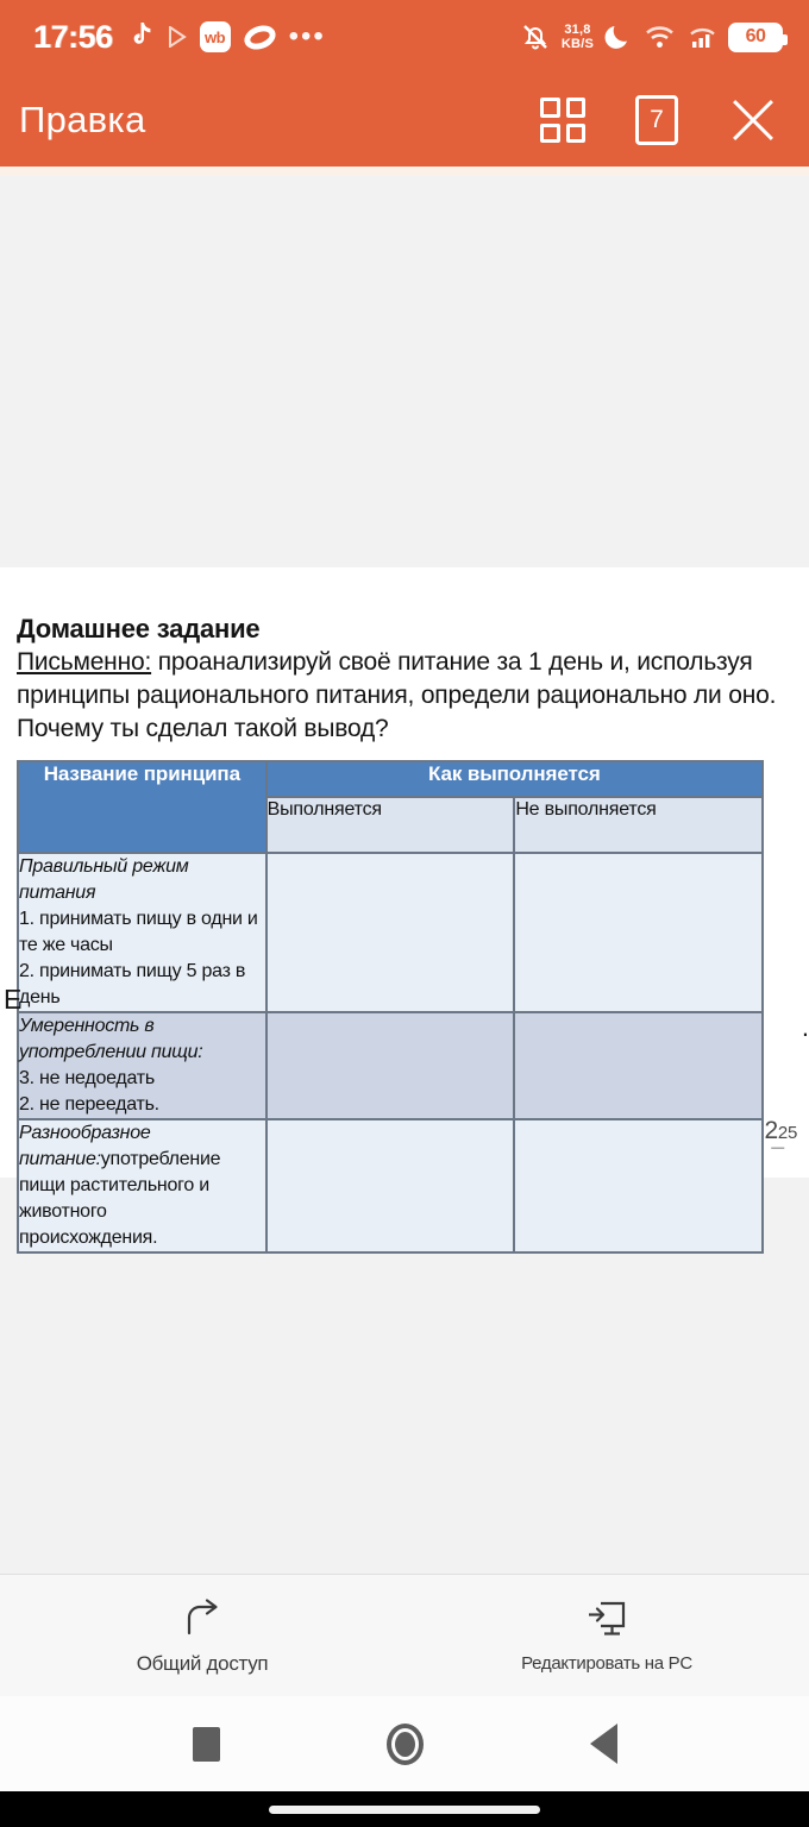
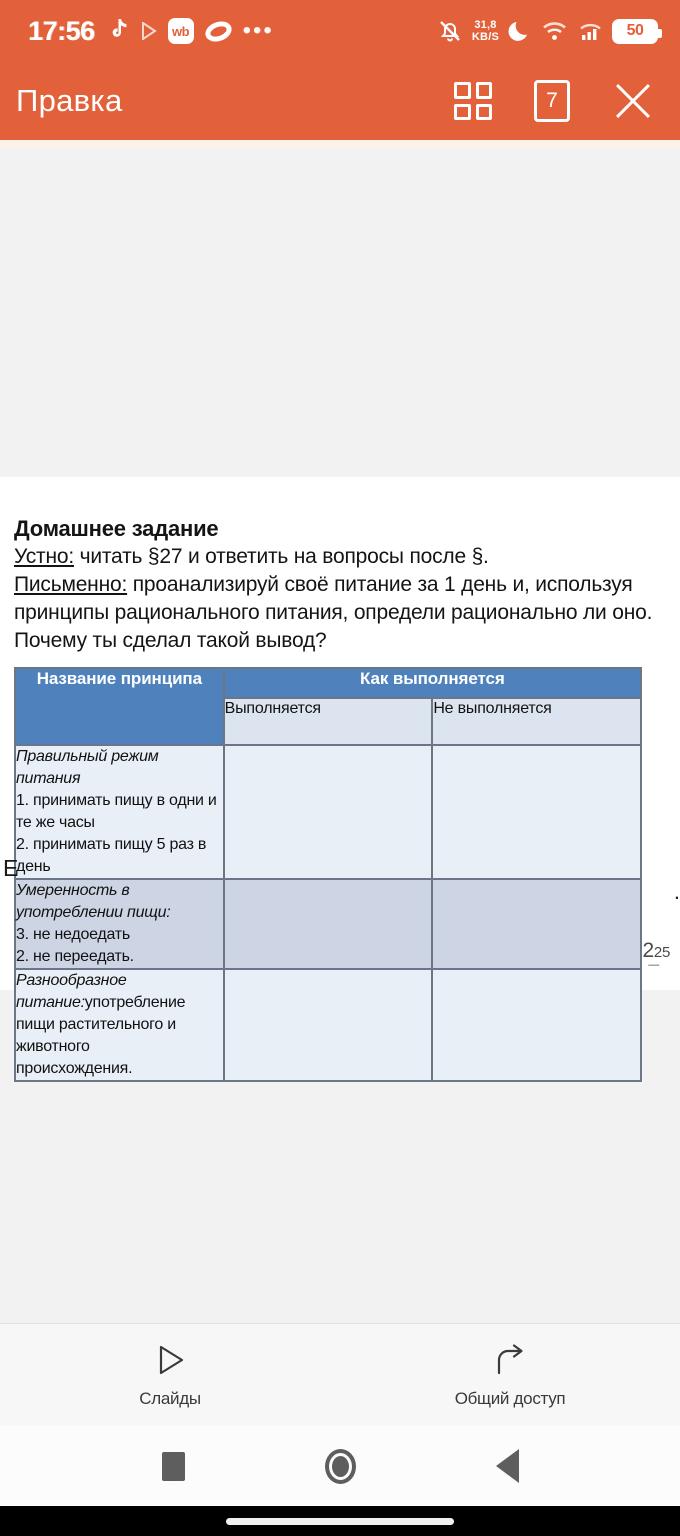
  17:56
  wb
  •••
  31,8
  KB/S
- 60
+ 50
  Правка
  7
  Домашнее задание
+ Устно: читать §27 и ответить на вопросы после §.
  Письменно: проанализируй своё питание за 1 день и, используя
  принципы рационального питания, определи рационально ли оно.
  Почему ты сделал такой вывод?
  Е
  .
  Название принципа	Как выполняется
  Выполняется	Не выполняется
  Правильный режим питания 1. принимать пищу в одни и те же часы 2. принимать пищу 5 раз в день
  Умеренность в употреблении пищи: 3. не недоедать 2. не переедать.
  Разнообразное питание:употребление пищи растительного и животного происхождения.
  225
  —
+ Слайды
  Общий доступ
- Редактировать на PC
